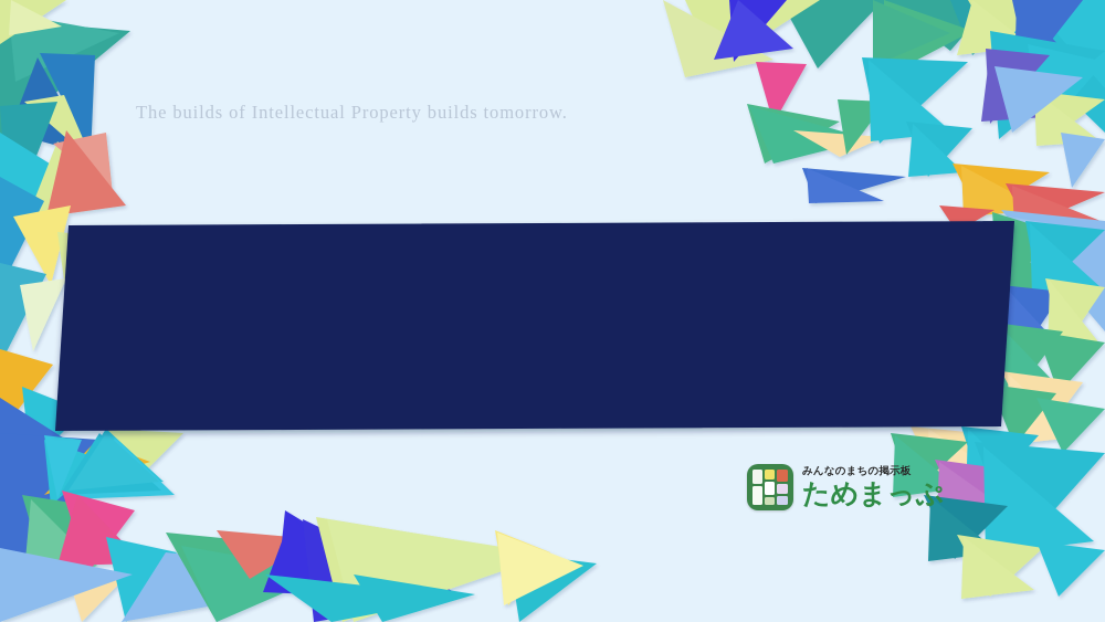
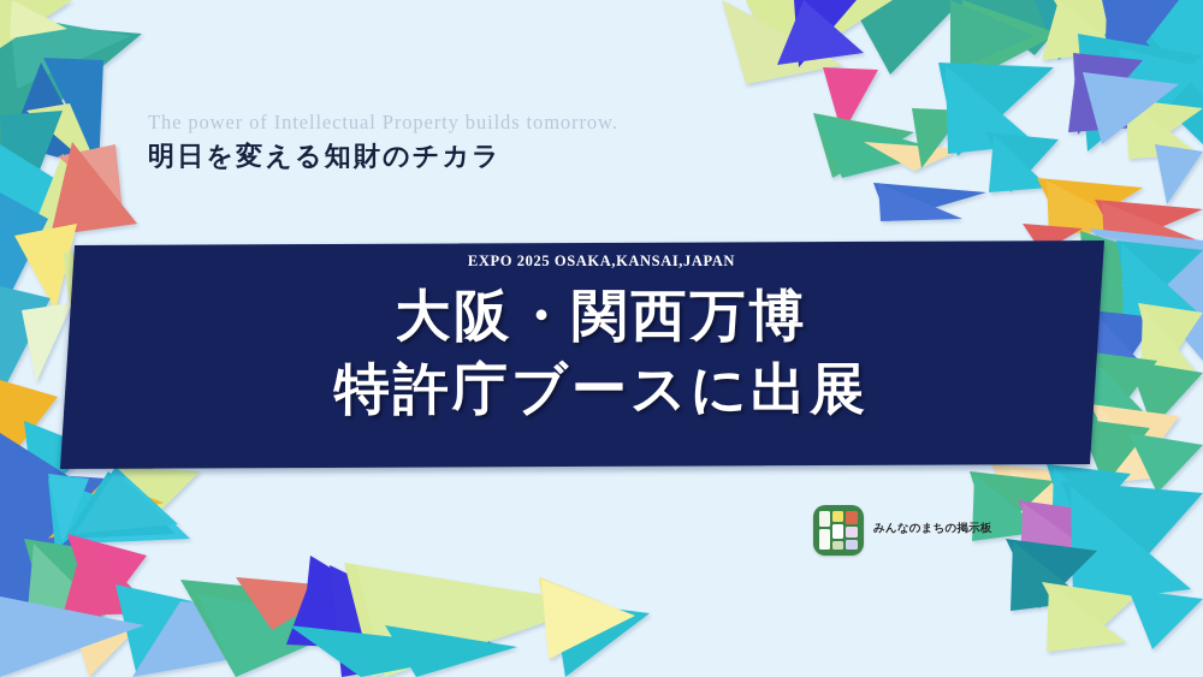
- The builds of Intellectual Property builds tomorrow.
+ The power of Intellectual Property builds tomorrow.
+ 明日を変える知財のチカラ
+ EXPO 2025 OSAKA,KANSAI,JAPAN
+ 大阪・関西万博
+ 特許庁ブースに出展
  みんなのまちの掲示板
- ためまっぷ
